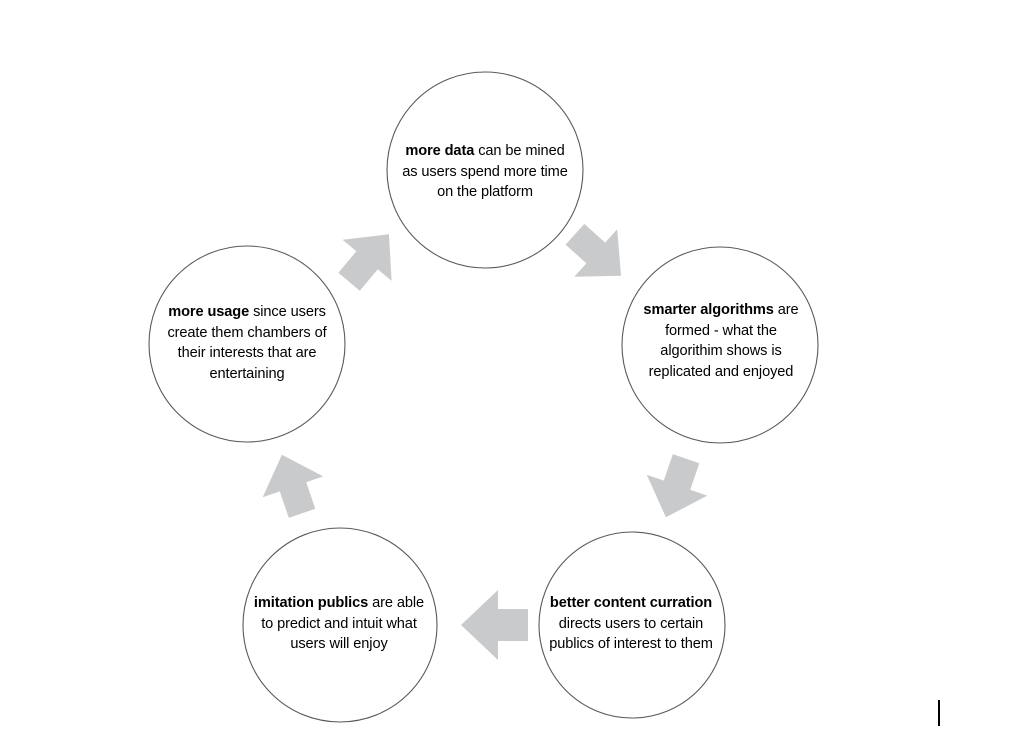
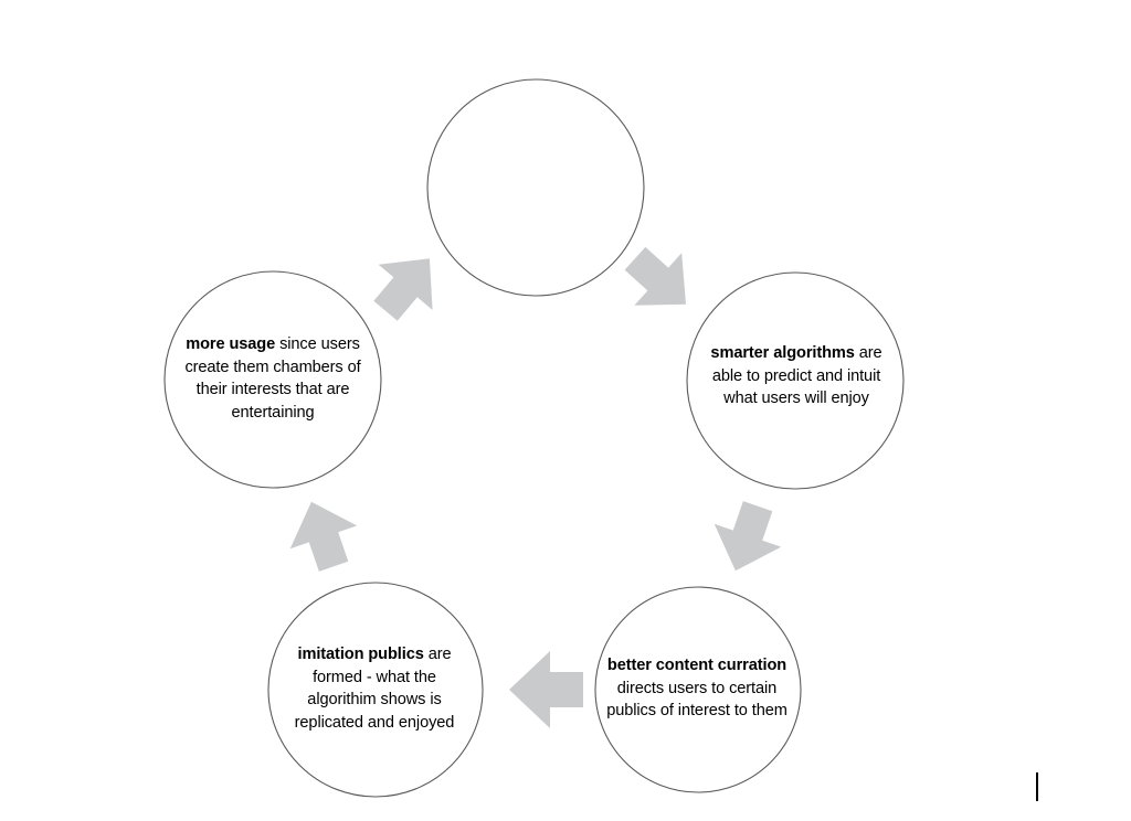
- more data can be mined as users spend more time on the platform
- smarter algorithms are formed - what the algorithim shows is replicated and enjoyed
+ smarter algorithms are able to predict and intuit what users will enjoy
  better content curration directs users to certain publics of interest to them
- imitation publics are able to predict and intuit what users will enjoy
+ imitation publics are formed - what the algorithim shows is replicated and enjoyed
  more usage since users create them chambers of their interests that are entertaining
